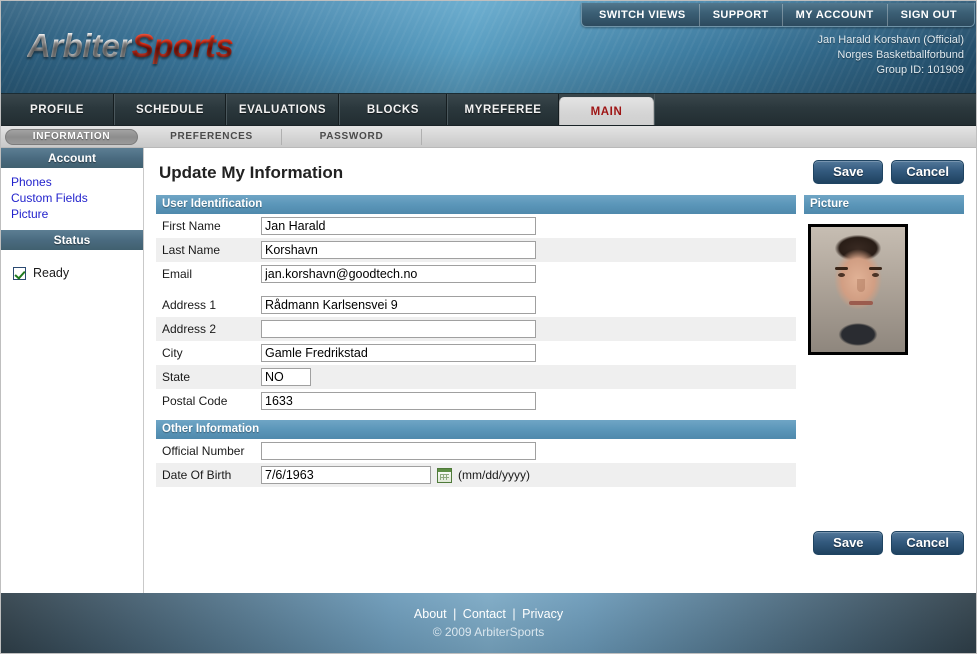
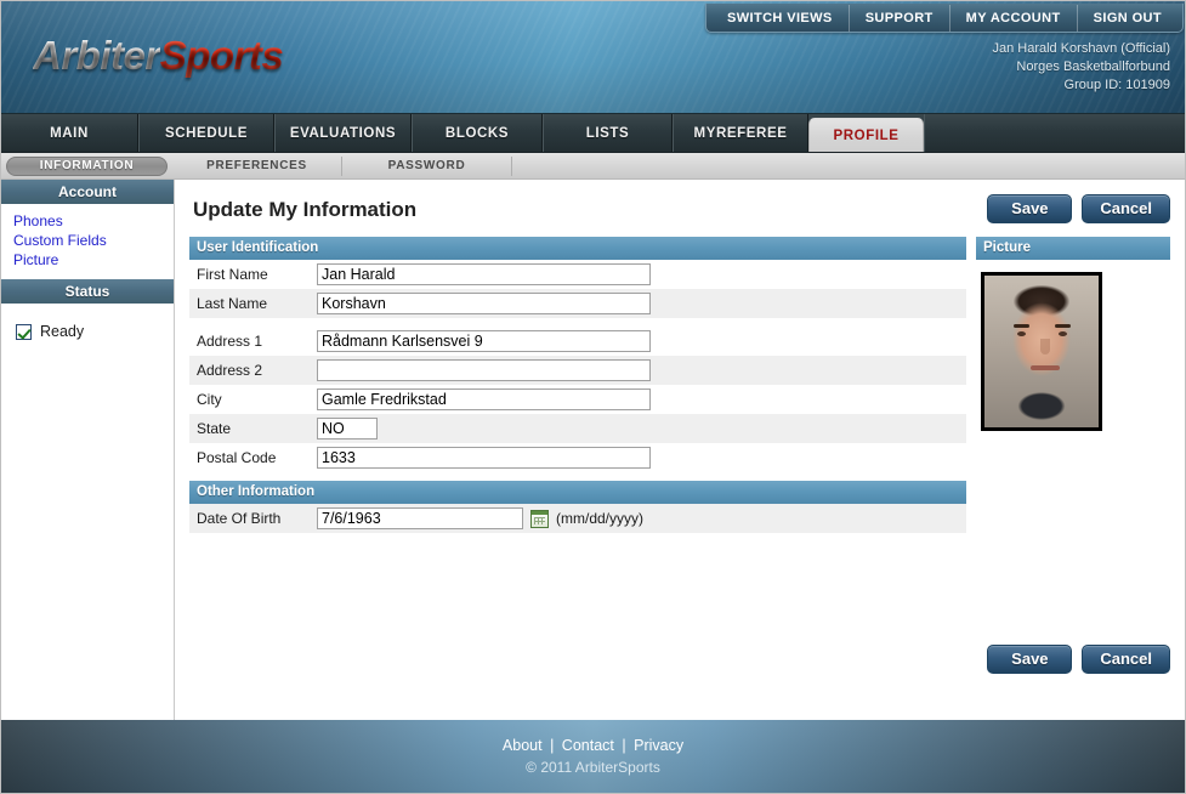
  ArbiterSports
  SWITCH VIEWS
  SUPPORT
  MY ACCOUNT
  SIGN OUT
  Jan Harald Korshavn (Official)
  Norges Basketballforbund
  Group ID: 101909
- PROFILE
+ MAIN
  SCHEDULE
  EVALUATIONS
  BLOCKS
+ LISTS
  MYREFEREE
- MAIN
+ PROFILE
  INFORMATION
  PREFERENCES
  PASSWORD
  Account
  Phones
  Custom Fields
  Picture
  Status
  Ready
  Update My Information
  Save
  Cancel
  User Identification
  First Name
  Jan Harald
  Last Name
  Korshavn
- Email
- jan.korshavn@goodtech.no
  Address 1
  Rådmann Karlsensvei 9
  Address 2
  City
  Gamle Fredrikstad
  State
  NO
  Postal Code
  1633
  Other Information
- Official Number
  Date Of Birth
  7/6/1963
  (mm/dd/yyyy)
  Picture
  Save
  Cancel
  About | Contact | Privacy
- © 2009 ArbiterSports
+ © 2011 ArbiterSports
